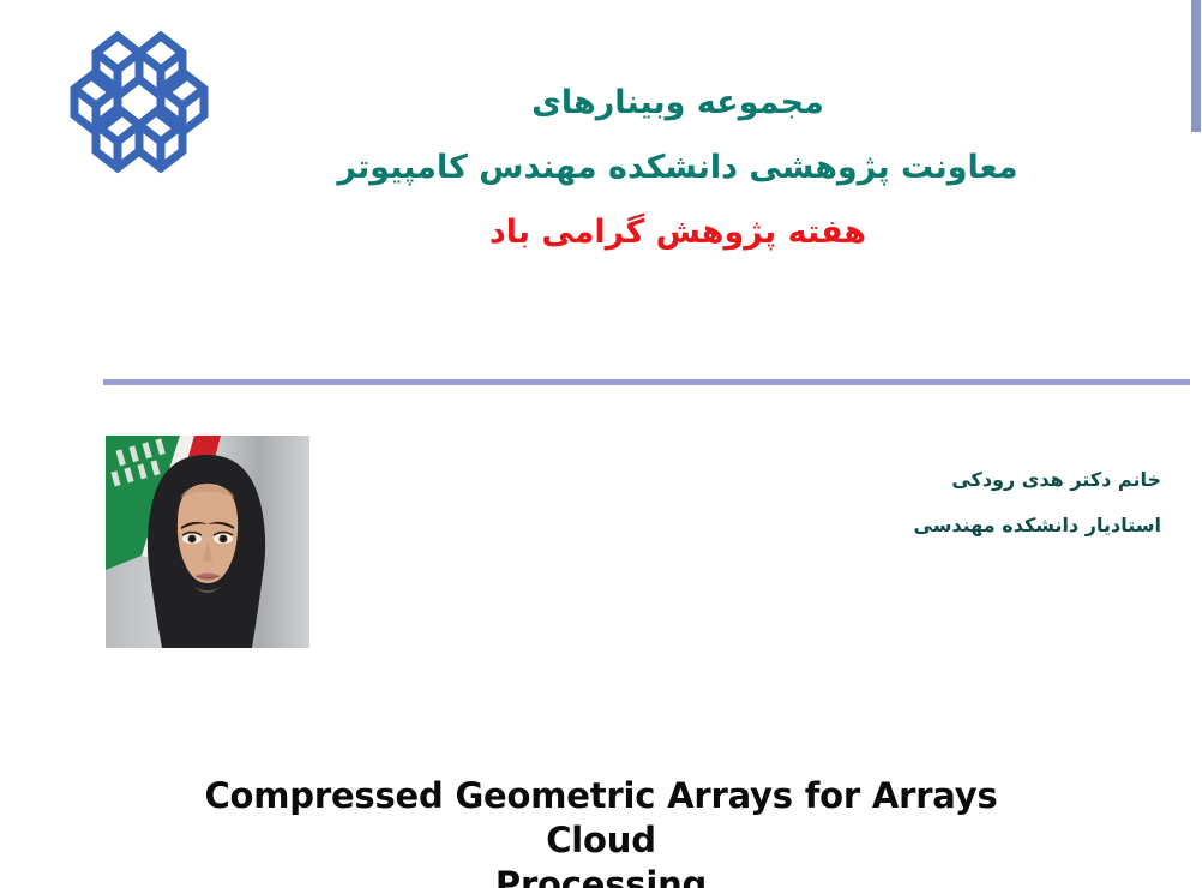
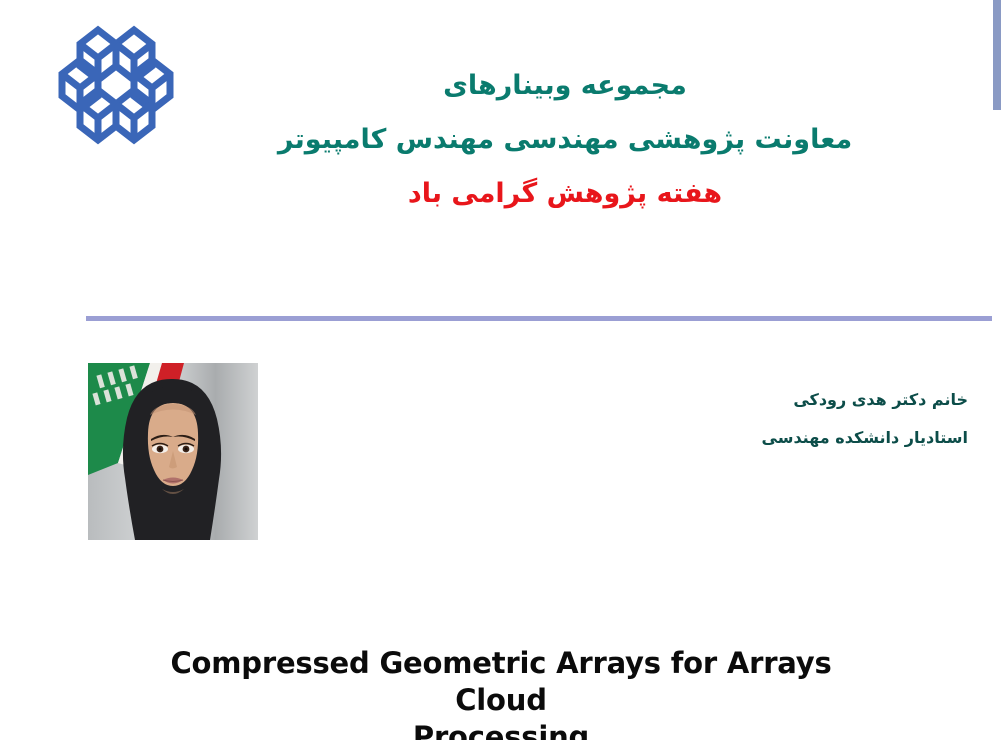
  مجموعه وبینارهای
- معاونت پژوهشی دانشکده مهندس کامپیوتر
+ معاونت پژوهشی مهندسی مهندس کامپیوتر
  هفته پژوهش گرامی باد
  خانم دکتر هدی رودکی
  استادیار دانشکده مهندسی
  Compressed Geometric Arrays for Arrays Cloud
  Processing
